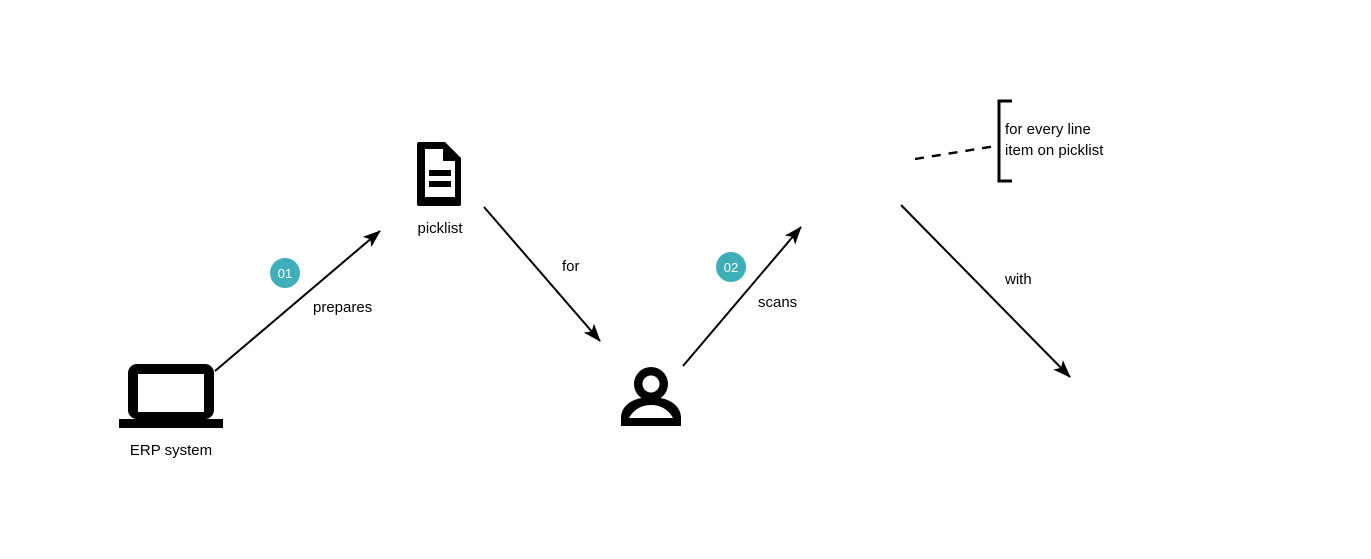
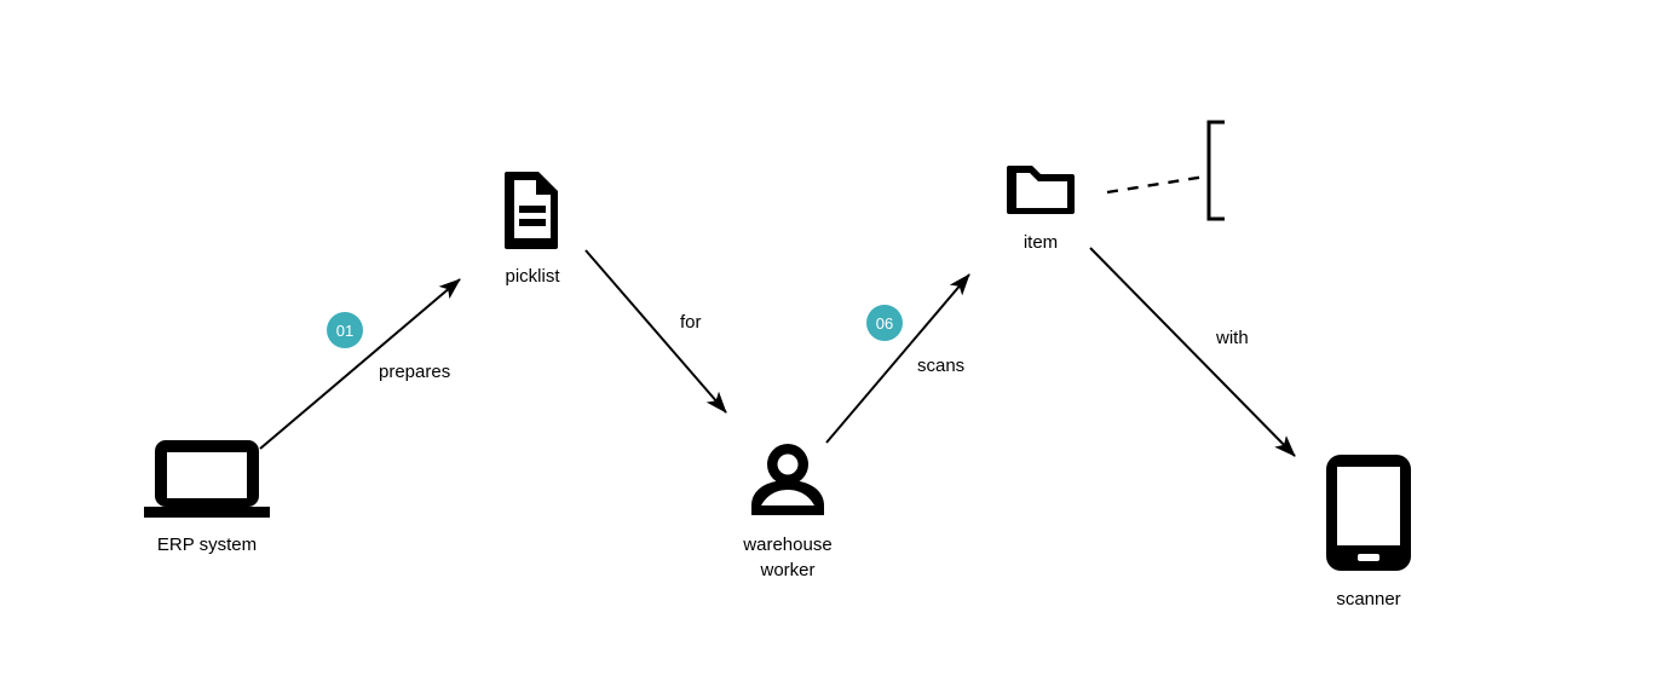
  ERP system
  picklist
+ warehouse
+ worker
+ item
+ scanner
  prepares
  for
  scans
  with
  01
- 02
+ 06
- for every line
- item on picklist
